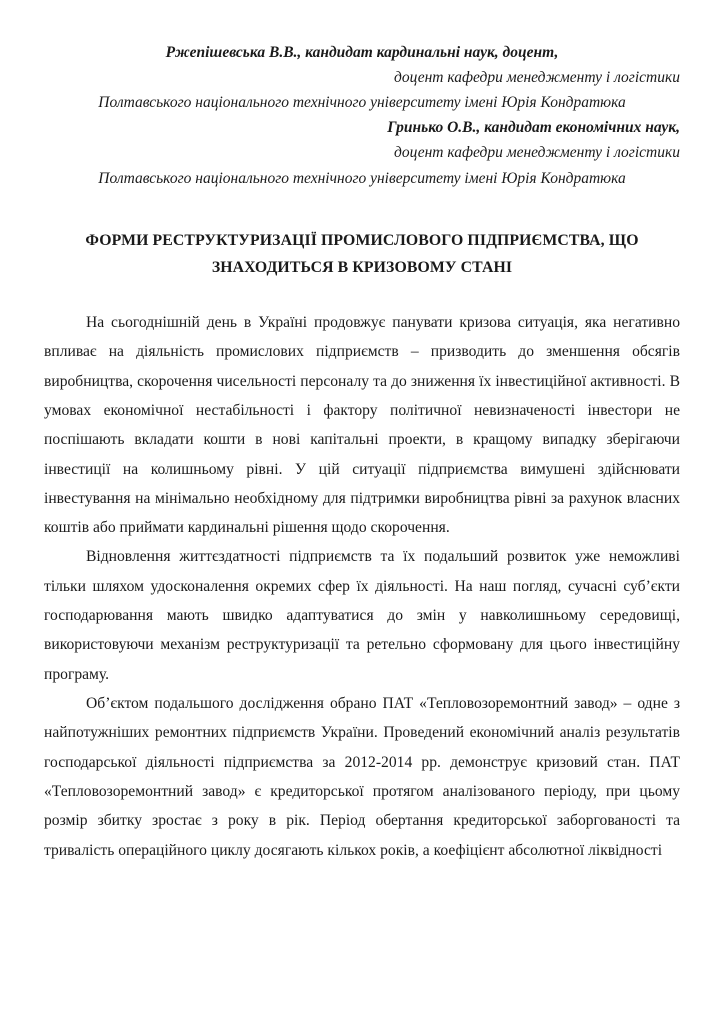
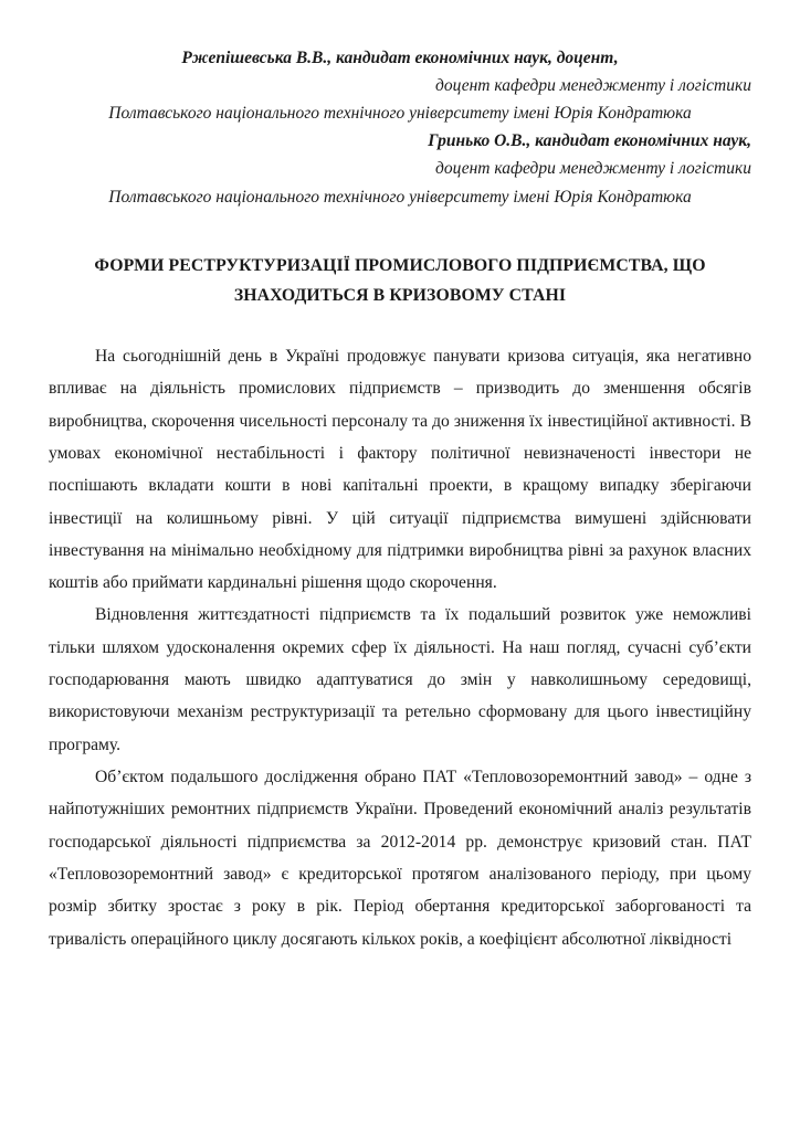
- Ржепішевська В.В., кандидат кардинальні наук, доцент,
+ Ржепішевська В.В., кандидат економічних наук, доцент,
  доцент кафедри менеджменту і логістики
  Полтавського національного технічного університету імені Юрія Кондратюка
  Гринько О.В., кандидат економічних наук,
  доцент кафедри менеджменту і логістики
  Полтавського національного технічного університету імені Юрія Кондратюка
  ФОРМИ РЕСТРУКТУРИЗАЦІЇ ПРОМИСЛОВОГО ПІДПРИЄМСТВА, ЩО ЗНАХОДИТЬСЯ В КРИЗОВОМУ СТАНІ
  На сьогоднішній день в Україні продовжує панувати кризова ситуація, яка негативно впливає на діяльність промислових підприємств – призводить до зменшення обсягів виробництва, скорочення чисельності персоналу та до зниження їх інвестиційної активності. В умовах економічної нестабільності і фактору політичної невизначеності інвестори не поспішають вкладати кошти в нові капітальні проекти, в кращому випадку зберігаючи інвестиції на колишньому рівні. У цій ситуації підприємства вимушені здійснювати інвестування на мінімально необхідному для підтримки виробництва рівні за рахунок власних коштів або приймати кардинальні рішення щодо скорочення.
  Відновлення життєздатності підприємств та їх подальший розвиток уже неможливі тільки шляхом удосконалення окремих сфер їх діяльності. На наш погляд, сучасні суб’єкти господарювання мають швидко адаптуватися до змін у навколишньому середовищі, використовуючи механізм реструктуризації та ретельно сформовану для цього інвестиційну програму.
  Об’єктом подальшого дослідження обрано ПАТ «Тепловозоремонтний завод» – одне з найпотужніших ремонтних підприємств України. Проведений економічний аналіз результатів господарської діяльності підприємства за 2012-2014 рр. демонструє кризовий стан. ПАТ «Тепловозоремонтний завод» є кредиторської протягом аналізованого періоду, при цьому розмір збитку зростає з року в рік. Період обертання кредиторської заборгованості та тривалість операційного циклу досягають кількох років, а коефіцієнт абсолютної ліквідності
